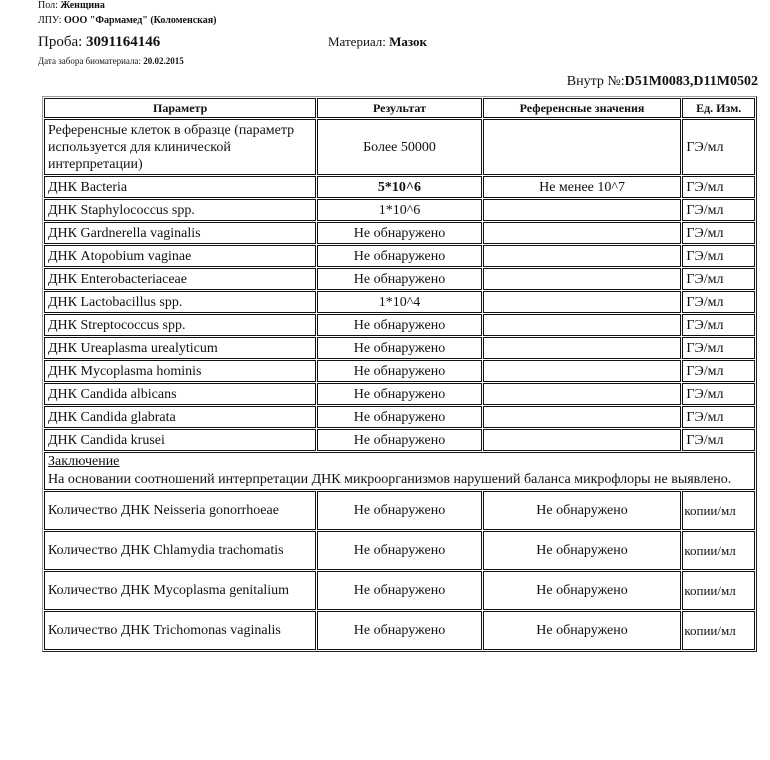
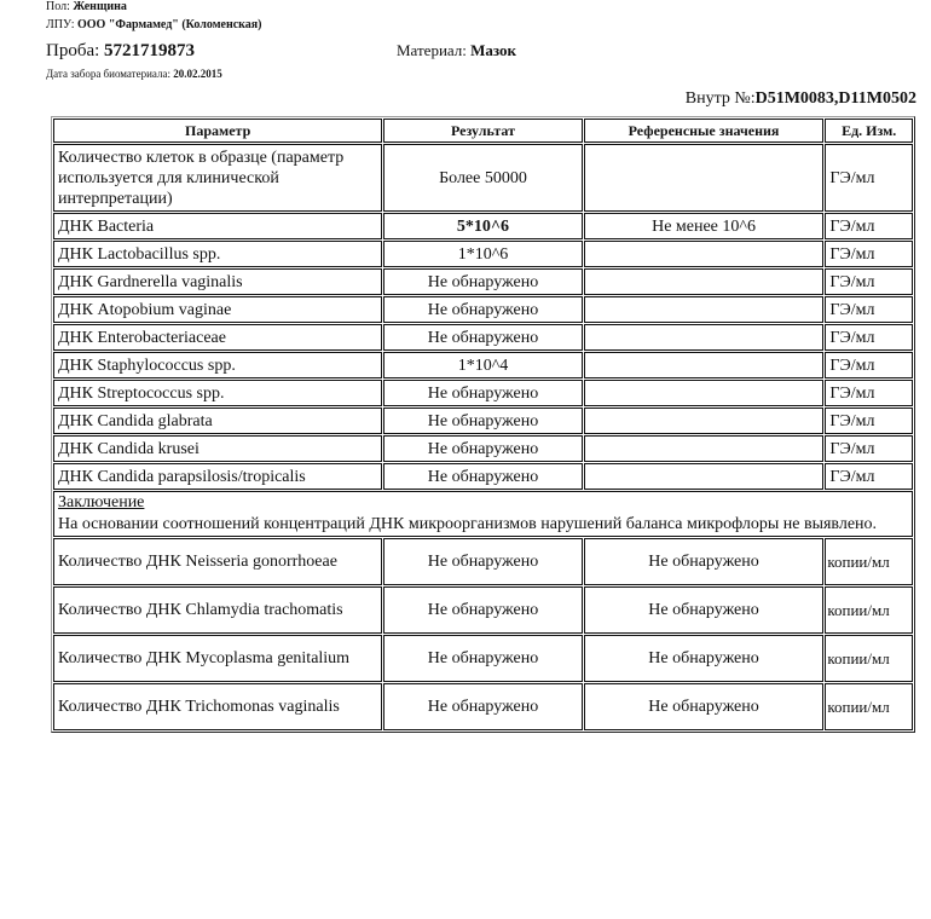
  Пол: Женщина
  ЛПУ: ООО "Фармамед" (Коломенская)
- Проба: 3091164146
+ Проба: 5721719873
  Материал: Мазок
  Дата забора биоматериала: 20.02.2015
  Внутр №:D51M0083,D11M0502
  Параметр	Результат	Референсные значения	Ед. Изм.
- Референсные клеток в образце (параметр используется для клинической интерпретации)	Более 50000		ГЭ/мл
+ Количество клеток в образце (параметр используется для клинической интерпретации)	Более 50000		ГЭ/мл
- ДНК Bacteria	5*10^6	Не менее 10^7	ГЭ/мл
+ ДНК Bacteria	5*10^6	Не менее 10^6	ГЭ/мл
- ДНК Staphylococcus spp.	1*10^6		ГЭ/мл
+ ДНК Lactobacillus spp.	1*10^6		ГЭ/мл
  ДНК Gardnerella vaginalis	Не обнаружено		ГЭ/мл
  ДНК Atopobium vaginae	Не обнаружено		ГЭ/мл
  ДНК Enterobacteriaceae	Не обнаружено		ГЭ/мл
- ДНК Lactobacillus spp.	1*10^4		ГЭ/мл
+ ДНК Staphylococcus spp.	1*10^4		ГЭ/мл
  ДНК Streptococcus spp.	Не обнаружено		ГЭ/мл
- ДНК Ureaplasma urealyticum	Не обнаружено		ГЭ/мл
- ДНК Mycoplasma hominis	Не обнаружено		ГЭ/мл
- ДНК Candida albicans	Не обнаружено		ГЭ/мл
  ДНК Candida glabrata	Не обнаружено		ГЭ/мл
  ДНК Candida krusei	Не обнаружено		ГЭ/мл
+ ДНК Candida parapsilosis/tropicalis	Не обнаружено		ГЭ/мл
- Заключение На основании соотношений интерпретации ДНК микроорганизмов нарушений баланса микрофлоры не выявлено.
+ Заключение На основании соотношений концентраций ДНК микроорганизмов нарушений баланса микрофлоры не выявлено.
  Количество ДНК Neisseria gonorrhoeae	Не обнаружено	Не обнаружено	копии/мл
  Количество ДНК Chlamydia trachomatis	Не обнаружено	Не обнаружено	копии/мл
  Количество ДНК Mycoplasma genitalium	Не обнаружено	Не обнаружено	копии/мл
  Количество ДНК Trichomonas vaginalis	Не обнаружено	Не обнаружено	копии/мл
